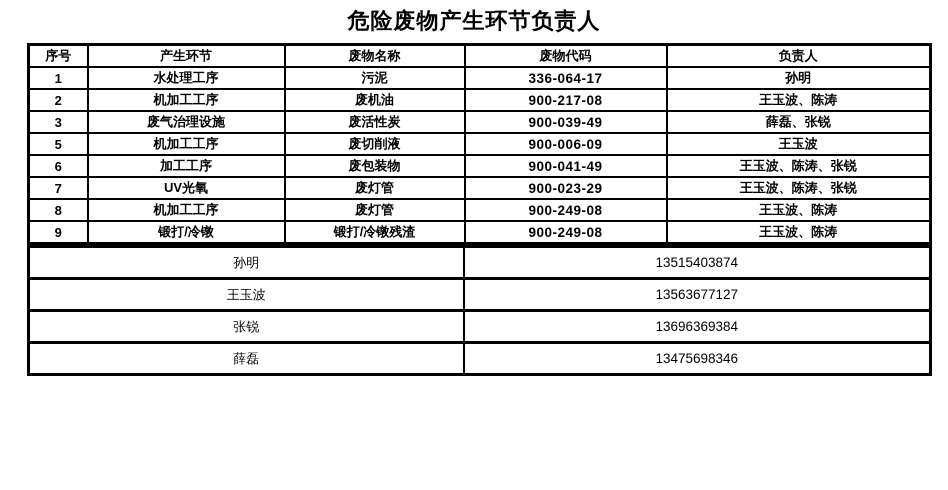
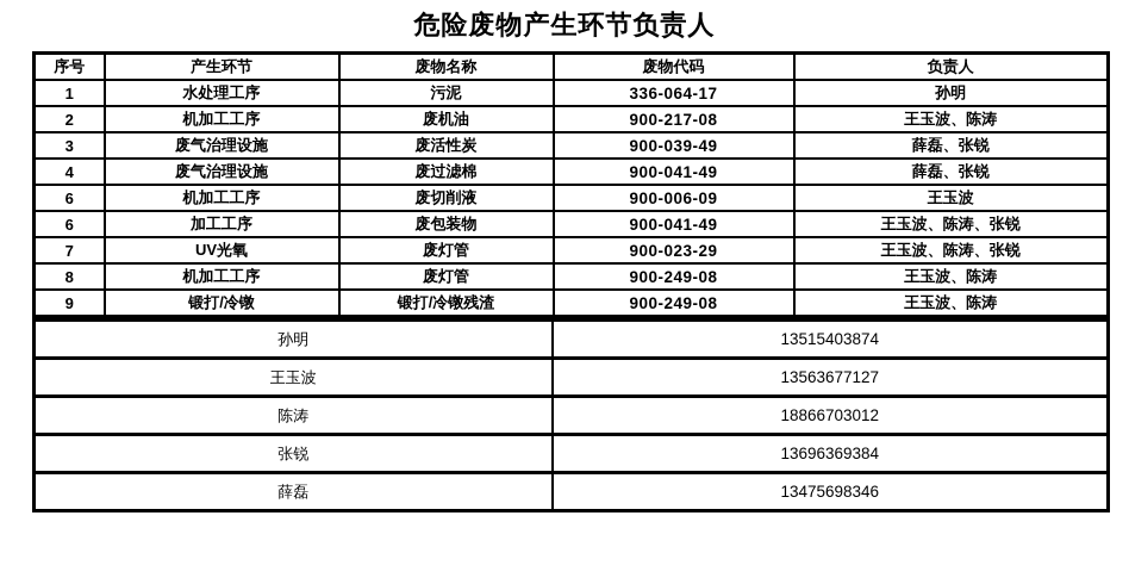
  危险废物产生环节负责人
  序号	产生环节	废物名称	废物代码	负责人
  1	水处理工序	污泥	336-064-17	孙明
  2	机加工工序	废机油	900-217-08	王玉波、陈涛
  3	废气治理设施	废活性炭	900-039-49	薛磊、张锐
+ 4	废气治理设施	废过滤棉	900-041-49	薛磊、张锐
- 5	机加工工序	废切削液	900-006-09	王玉波
+ 6	机加工工序	废切削液	900-006-09	王玉波
  6	加工工序	废包装物	900-041-49	王玉波、陈涛、张锐
  7	UV光氧	废灯管	900-023-29	王玉波、陈涛、张锐
  8	机加工工序	废灯管	900-249-08	王玉波、陈涛
  9	锻打/冷镦	锻打/冷镦残渣	900-249-08	王玉波、陈涛
  孙明	13515403874
  王玉波	13563677127
+ 陈涛	18866703012
  张锐	13696369384
  薛磊	13475698346
